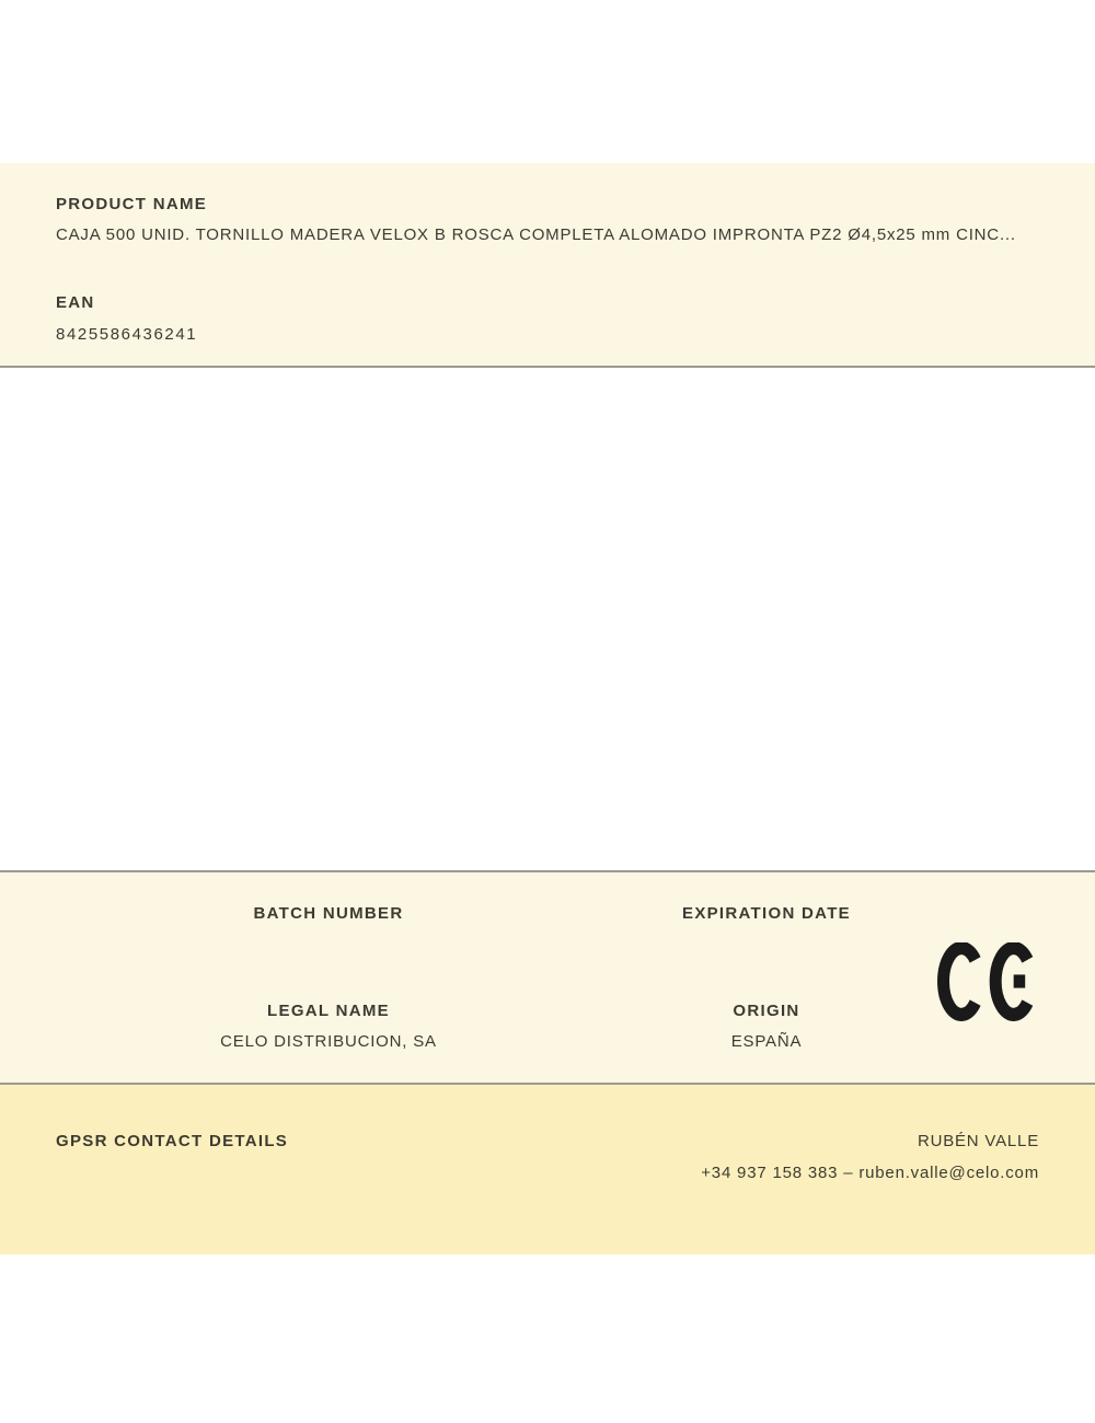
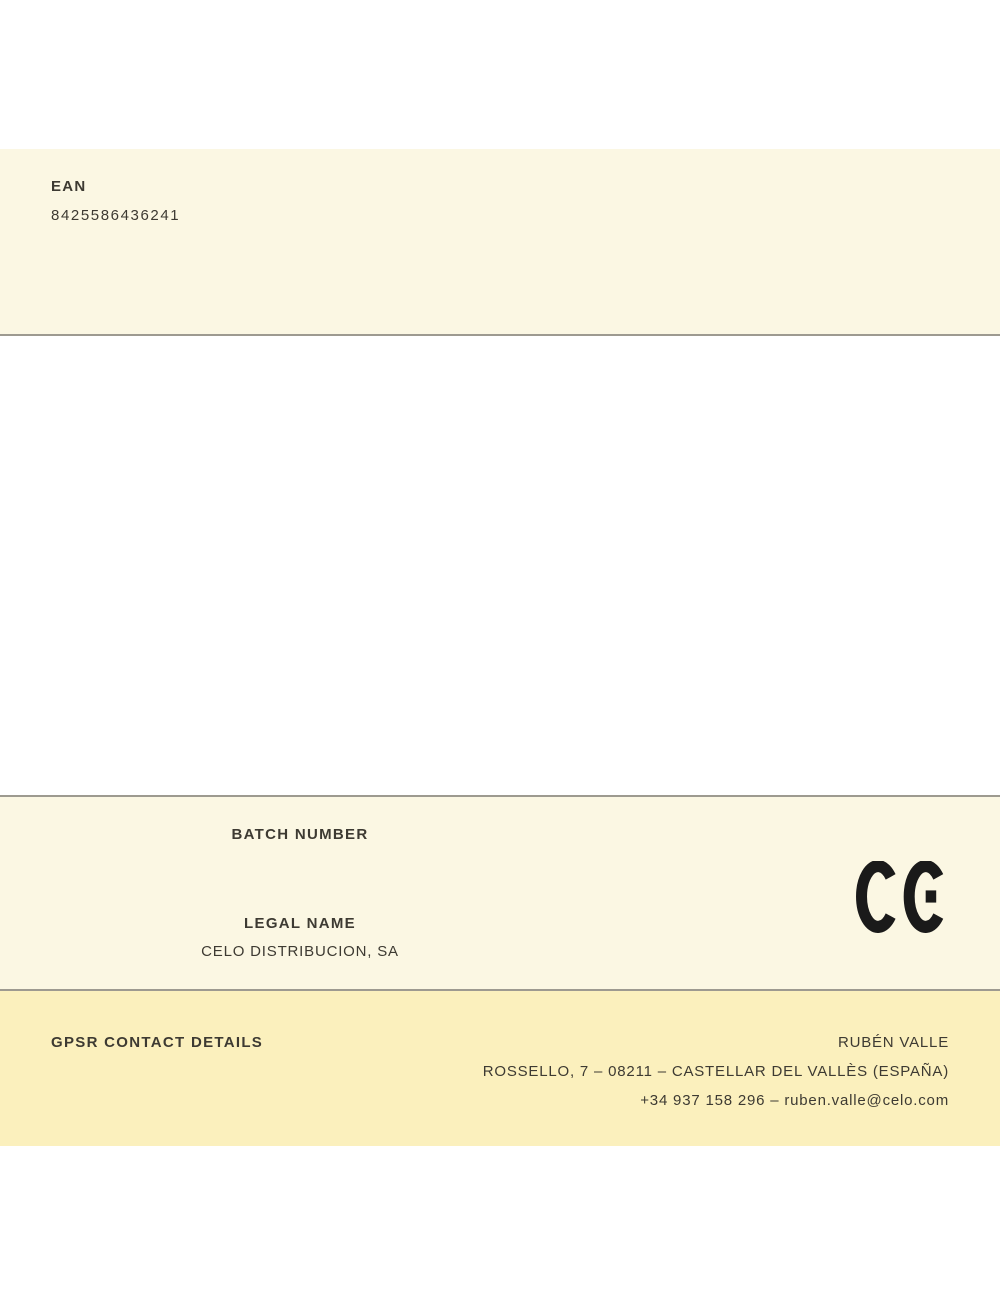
- PRODUCT NAME
- CAJA 500 UNID. TORNILLO MADERA VELOX B ROSCA COMPLETA ALOMADO IMPRONTA PZ2 Ø4,5x25 mm CINC...
  EAN
  8425586436241
  BATCH NUMBER
  LEGAL NAME
  CELO DISTRIBUCION, SA
- EXPIRATION DATE
- ORIGIN
- ESPAÑA
  GPSR CONTACT DETAILS
  RUBÉN VALLE
+ ROSSELLO, 7 – 08211 – CASTELLAR DEL VALLÈS (ESPAÑA)
- +34 937 158 383 – ruben.valle@celo.com
+ +34 937 158 296 – ruben.valle@celo.com
